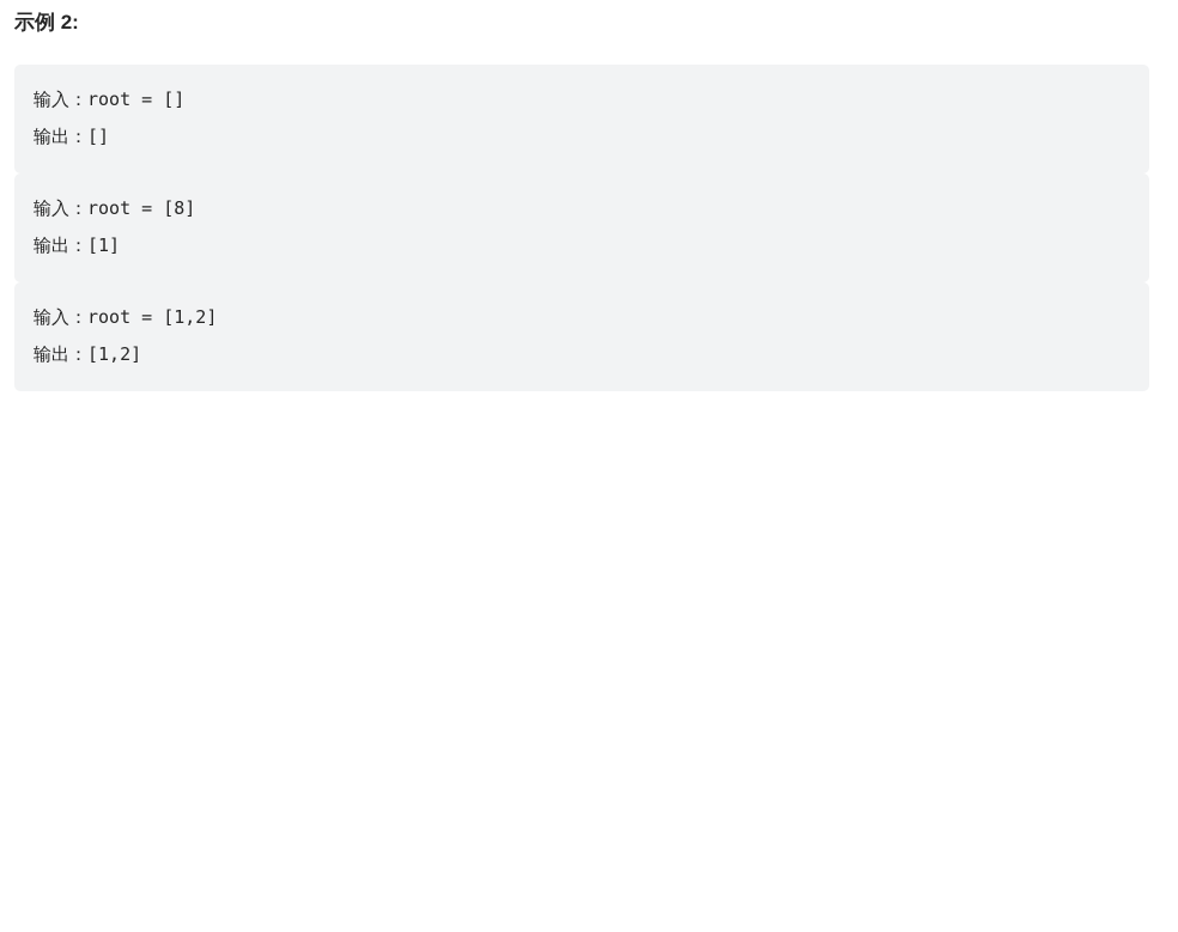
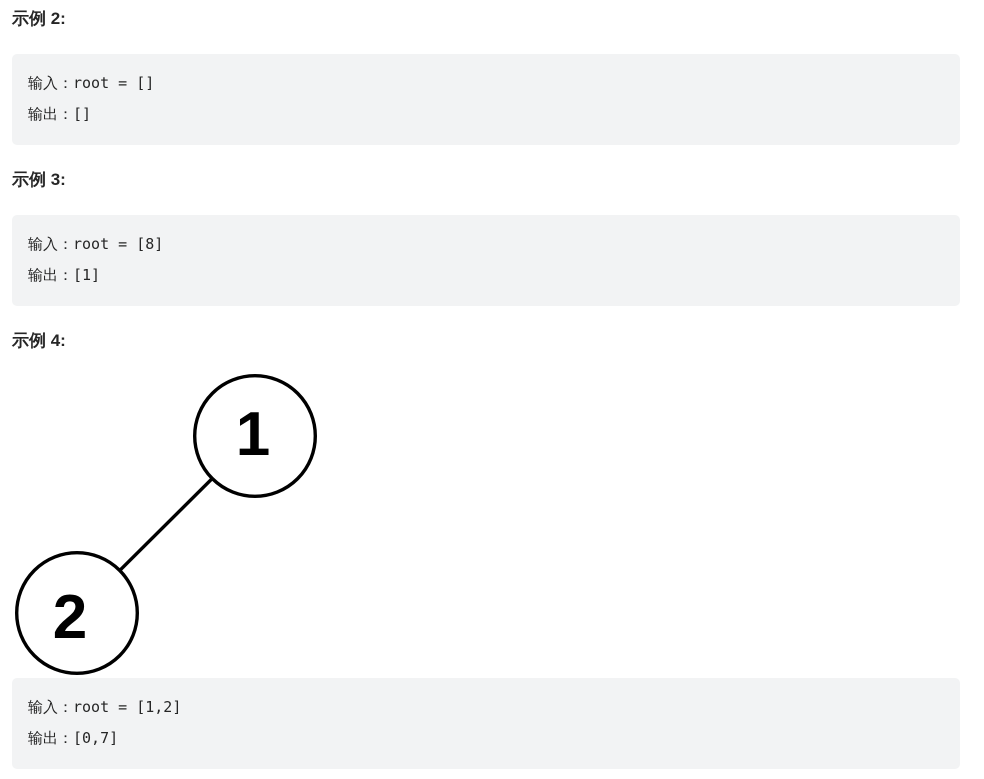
  示例 2:
  输入：root = [] 输出：[]
+ 示例 3:
  输入：root = [8] 输出：[1]
+ 示例 4:
+ 1
+ 2
- 输入：root = [1,2] 输出：[1,2]
+ 输入：root = [1,2] 输出：[0,7]
